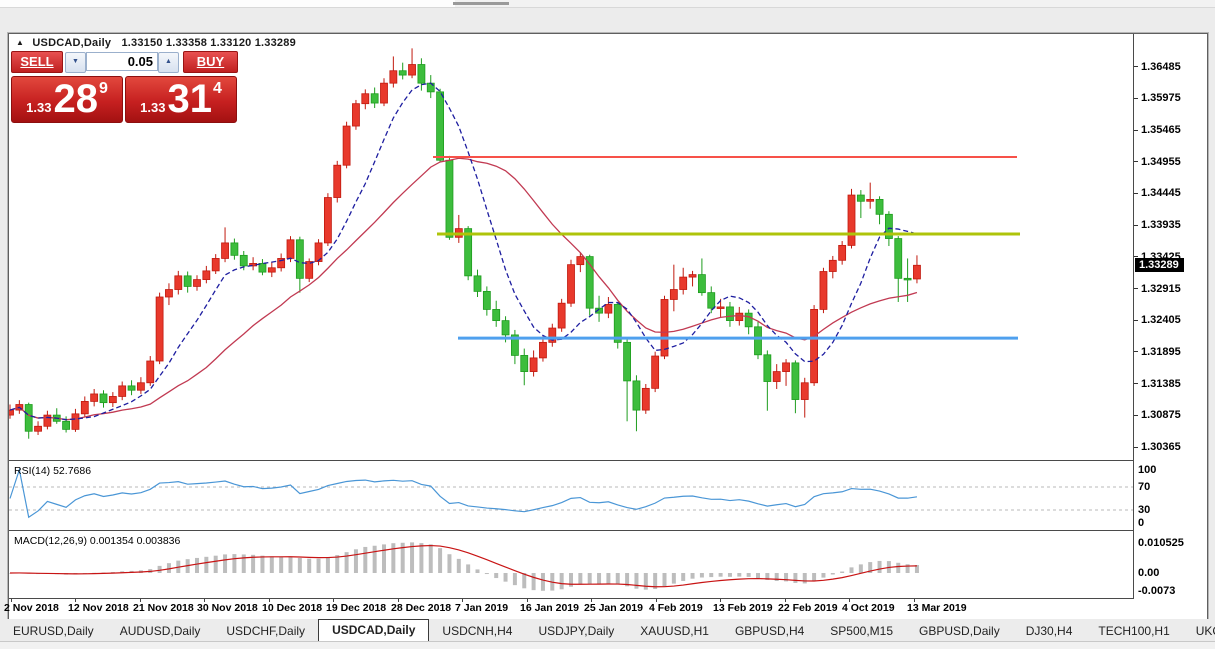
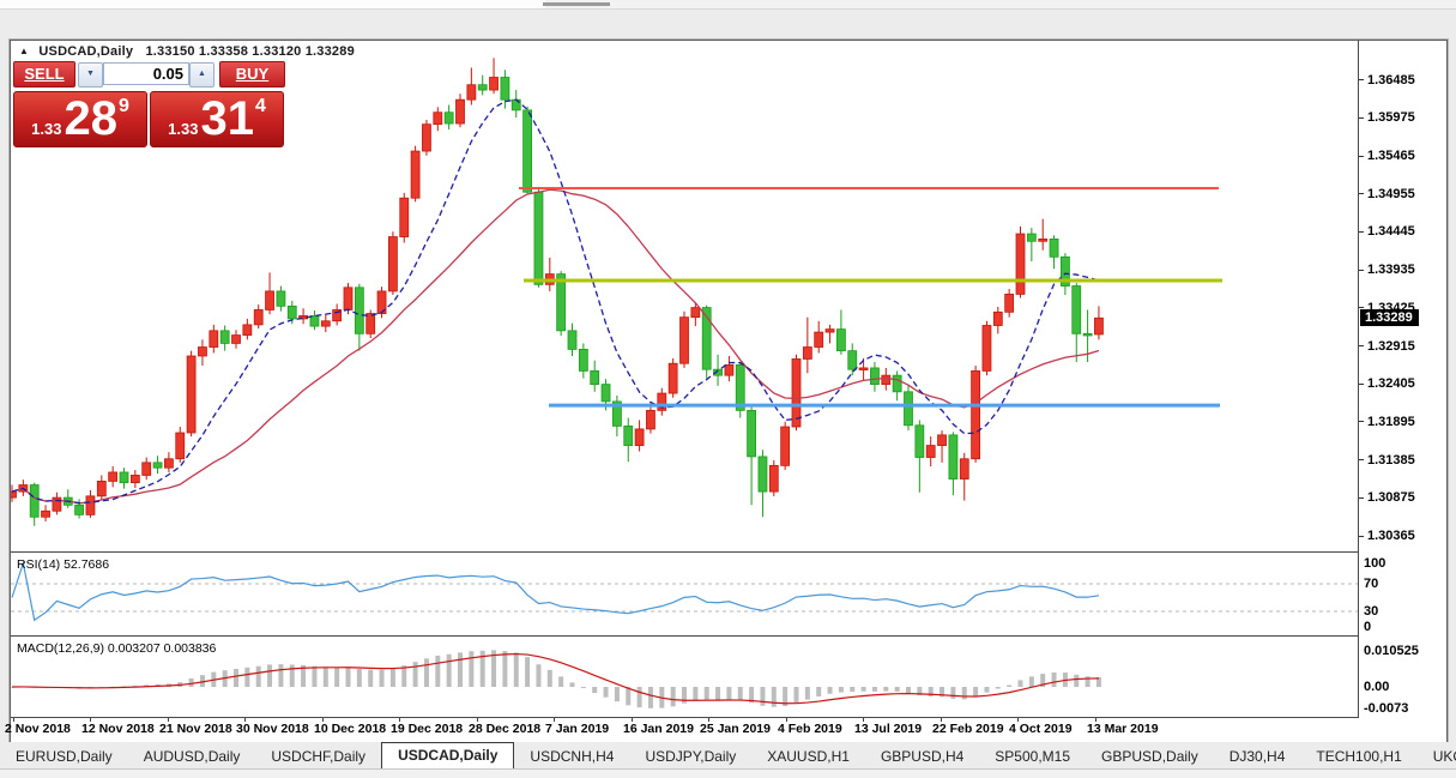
  ▲ USDCAD,Daily 1.33150 1.33358 1.33120 1.33289
  SELL
  0.05
  BUY
  1.33
  28
  9
  1.33
  31
  4
  RSI(14) 52.7686
- MACD(12,26,9) 0.001354 0.003836
+ MACD(12,26,9) 0.003207 0.003836
  1.36485
  1.35975
  1.35465
  1.34955
  1.34445
  1.33935
  1.33425
  1.32915
  1.32405
  1.31895
  1.31385
  1.30875
  1.30365
  100
  70
  30
  0
  0.010525
  0.00
  -0.0073
  1.33289
  2 Nov 2018
  12 Nov 2018
  21 Nov 2018
  30 Nov 2018
  10 Dec 2018
  19 Dec 2018
  28 Dec 2018
  7 Jan 2019
  16 Jan 2019
  25 Jan 2019
  4 Feb 2019
- 13 Feb 2019
+ 13 Jul 2019
  22 Feb 2019
  4 Oct 2019
  13 Mar 2019
  EURUSD,Daily
  AUDUSD,Daily
  USDCHF,Daily
  USDCAD,Daily
  USDCNH,H4
  USDJPY,Daily
  XAUUSD,H1
  GBPUSD,H4
  SP500,M15
  GBPUSD,Daily
  DJ30,H4
  TECH100,H1
